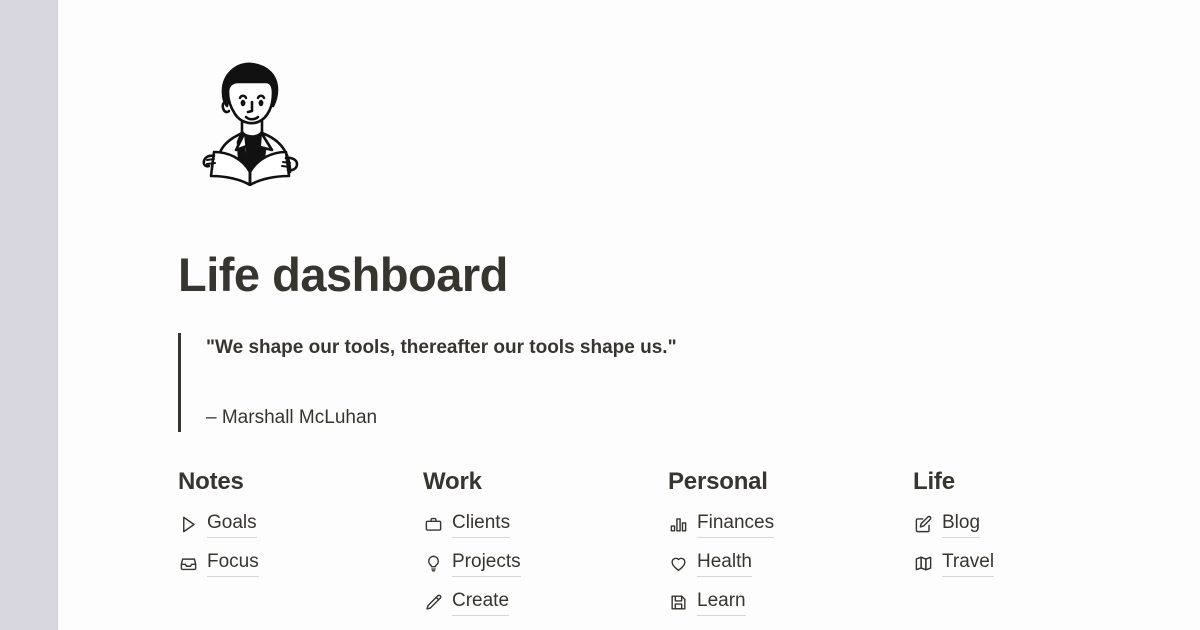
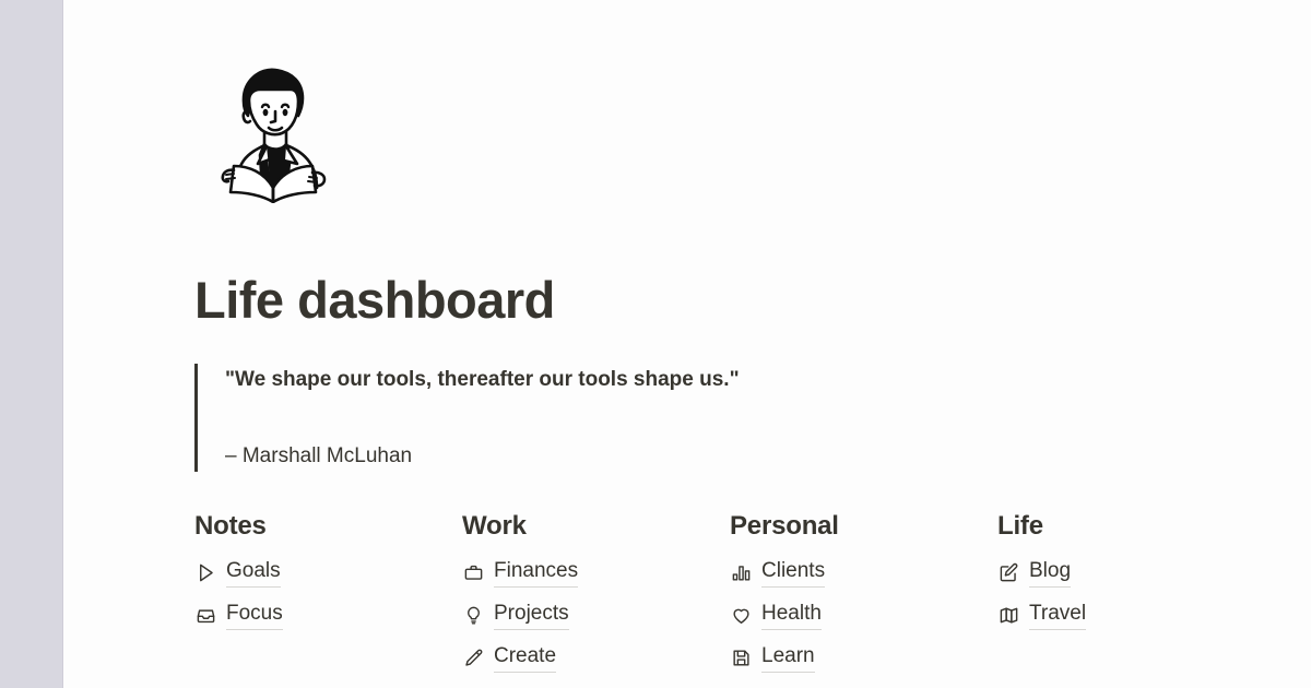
  Life dashboard
  "We shape our tools, thereafter our tools shape us."
  – Marshall McLuhan
  Notes
  Goals
  Focus
  Work
- Clients
+ Finances
  Projects
  Create
  Personal
- Finances
+ Clients
  Health
  Learn
  Life
  Blog
  Travel
